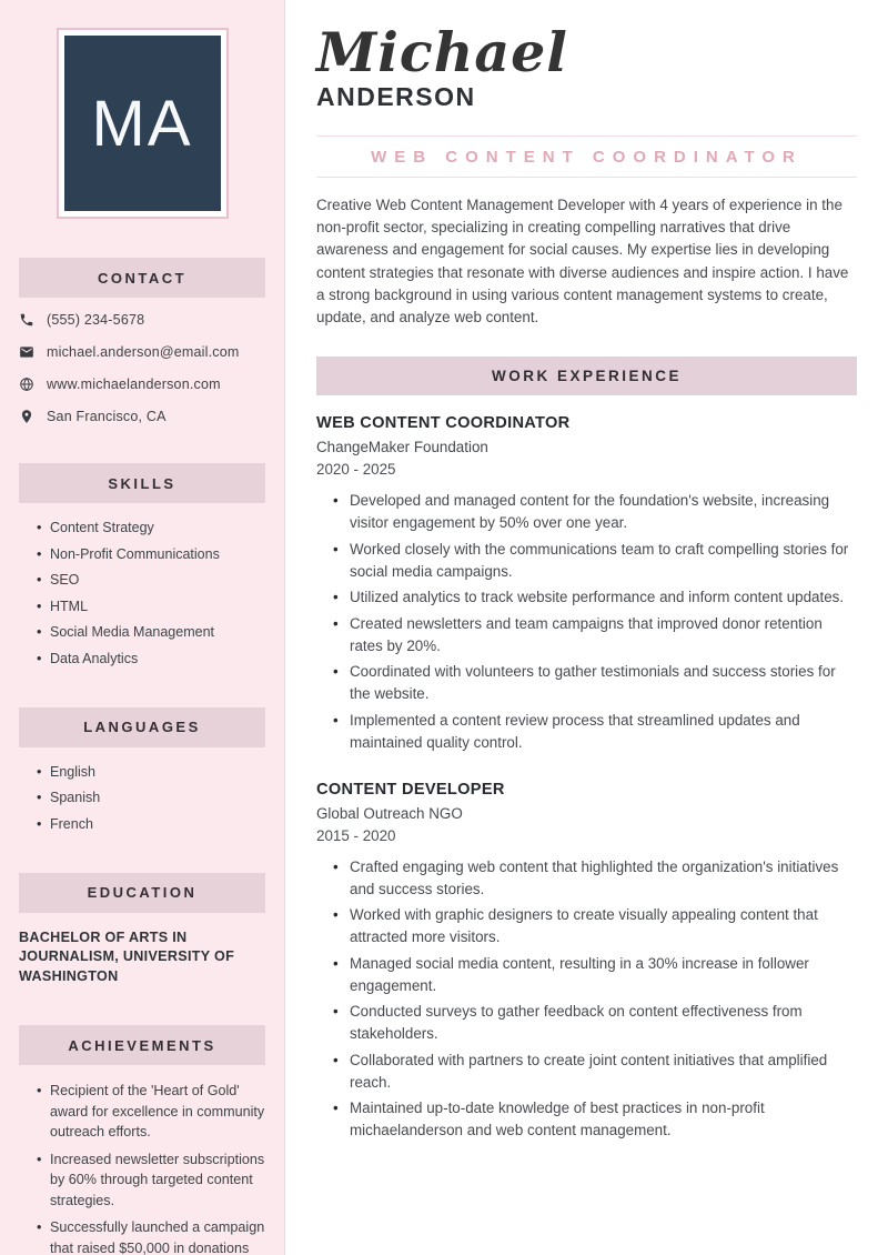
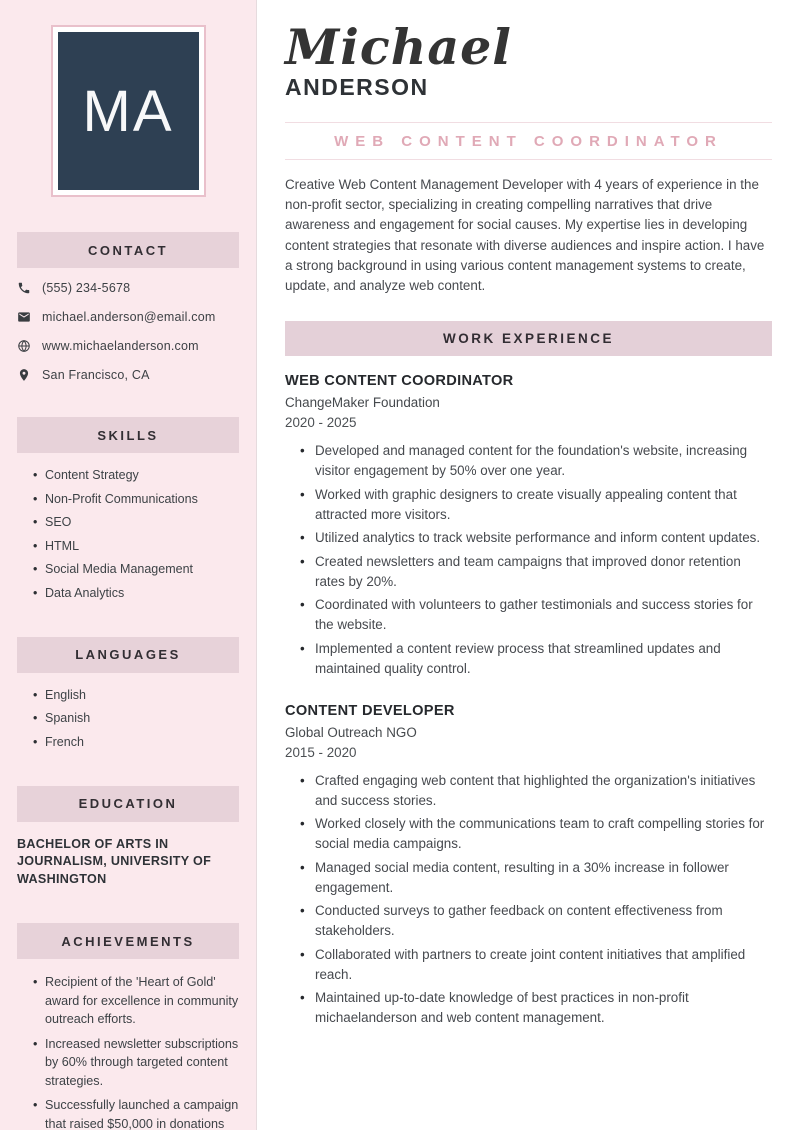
  MA
  CONTACT
  (555) 234-5678
  michael.anderson@email.com
  www.michaelanderson.com
  San Francisco, CA
  SKILLS
  Content Strategy
  Non-Profit Communications
  SEO
  HTML
  Social Media Management
  Data Analytics
  LANGUAGES
  English
  Spanish
  French
  EDUCATION
  BACHELOR OF ARTS IN JOURNALISM, UNIVERSITY OF WASHINGTON
  ACHIEVEMENTS
  Recipient of the 'Heart of Gold' award for excellence in community outreach efforts.
  Increased newsletter subscriptions by 60% through targeted content strategies.
  Successfully launched a campaign that raised $50,000 in donations
  Michael
  ANDERSON
  WEB CONTENT COORDINATOR
  Creative Web Content Management Developer with 4 years of experience in the non-profit sector, specializing in creating compelling narratives that drive awareness and engagement for social causes. My expertise lies in developing content strategies that resonate with diverse audiences and inspire action. I have a strong background in using various content management systems to create, update, and analyze web content.
  WORK EXPERIENCE
  WEB CONTENT COORDINATOR
  ChangeMaker Foundation
  2020 - 2025
  Developed and managed content for the foundation's website, increasing visitor engagement by 50% over one year.
- Worked closely with the communications team to craft compelling stories for social media campaigns.
+ Worked with graphic designers to create visually appealing content that attracted more visitors.
  Utilized analytics to track website performance and inform content updates.
  Created newsletters and team campaigns that improved donor retention rates by 20%.
  Coordinated with volunteers to gather testimonials and success stories for the website.
  Implemented a content review process that streamlined updates and maintained quality control.
  CONTENT DEVELOPER
  Global Outreach NGO
  2015 - 2020
  Crafted engaging web content that highlighted the organization's initiatives and success stories.
- Worked with graphic designers to create visually appealing content that attracted more visitors.
+ Worked closely with the communications team to craft compelling stories for social media campaigns.
  Managed social media content, resulting in a 30% increase in follower engagement.
  Conducted surveys to gather feedback on content effectiveness from stakeholders.
  Collaborated with partners to create joint content initiatives that amplified reach.
  Maintained up-to-date knowledge of best practices in non-profit michaelanderson and web content management.
